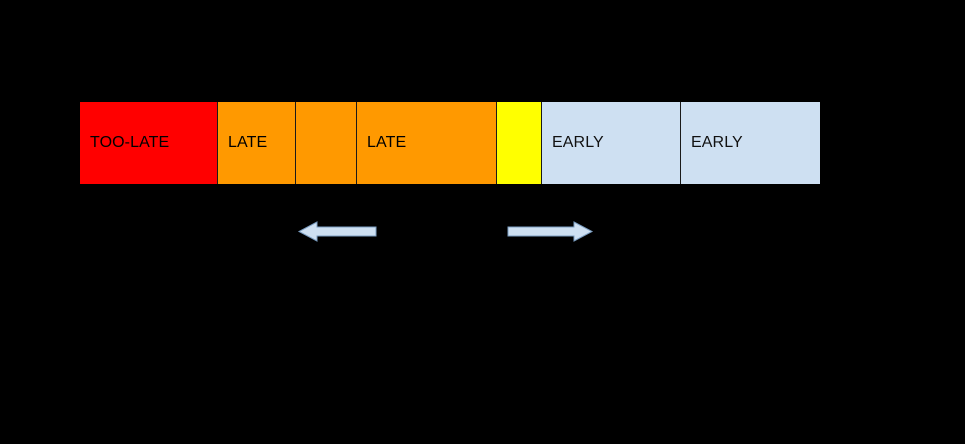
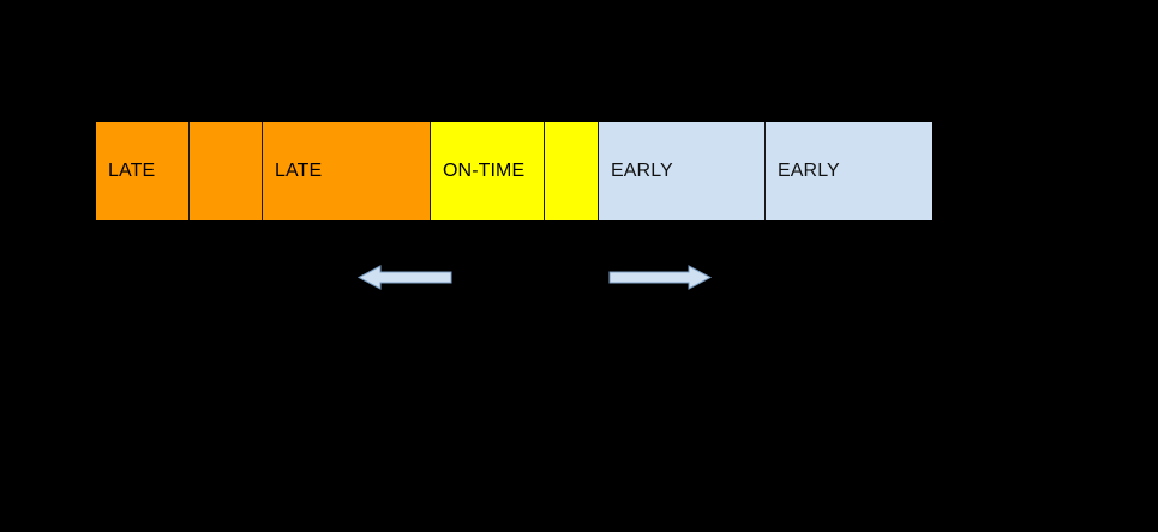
- TOO-LATE
  LATE
  LATE
+ ON-TIME
  EARLY
  EARLY
